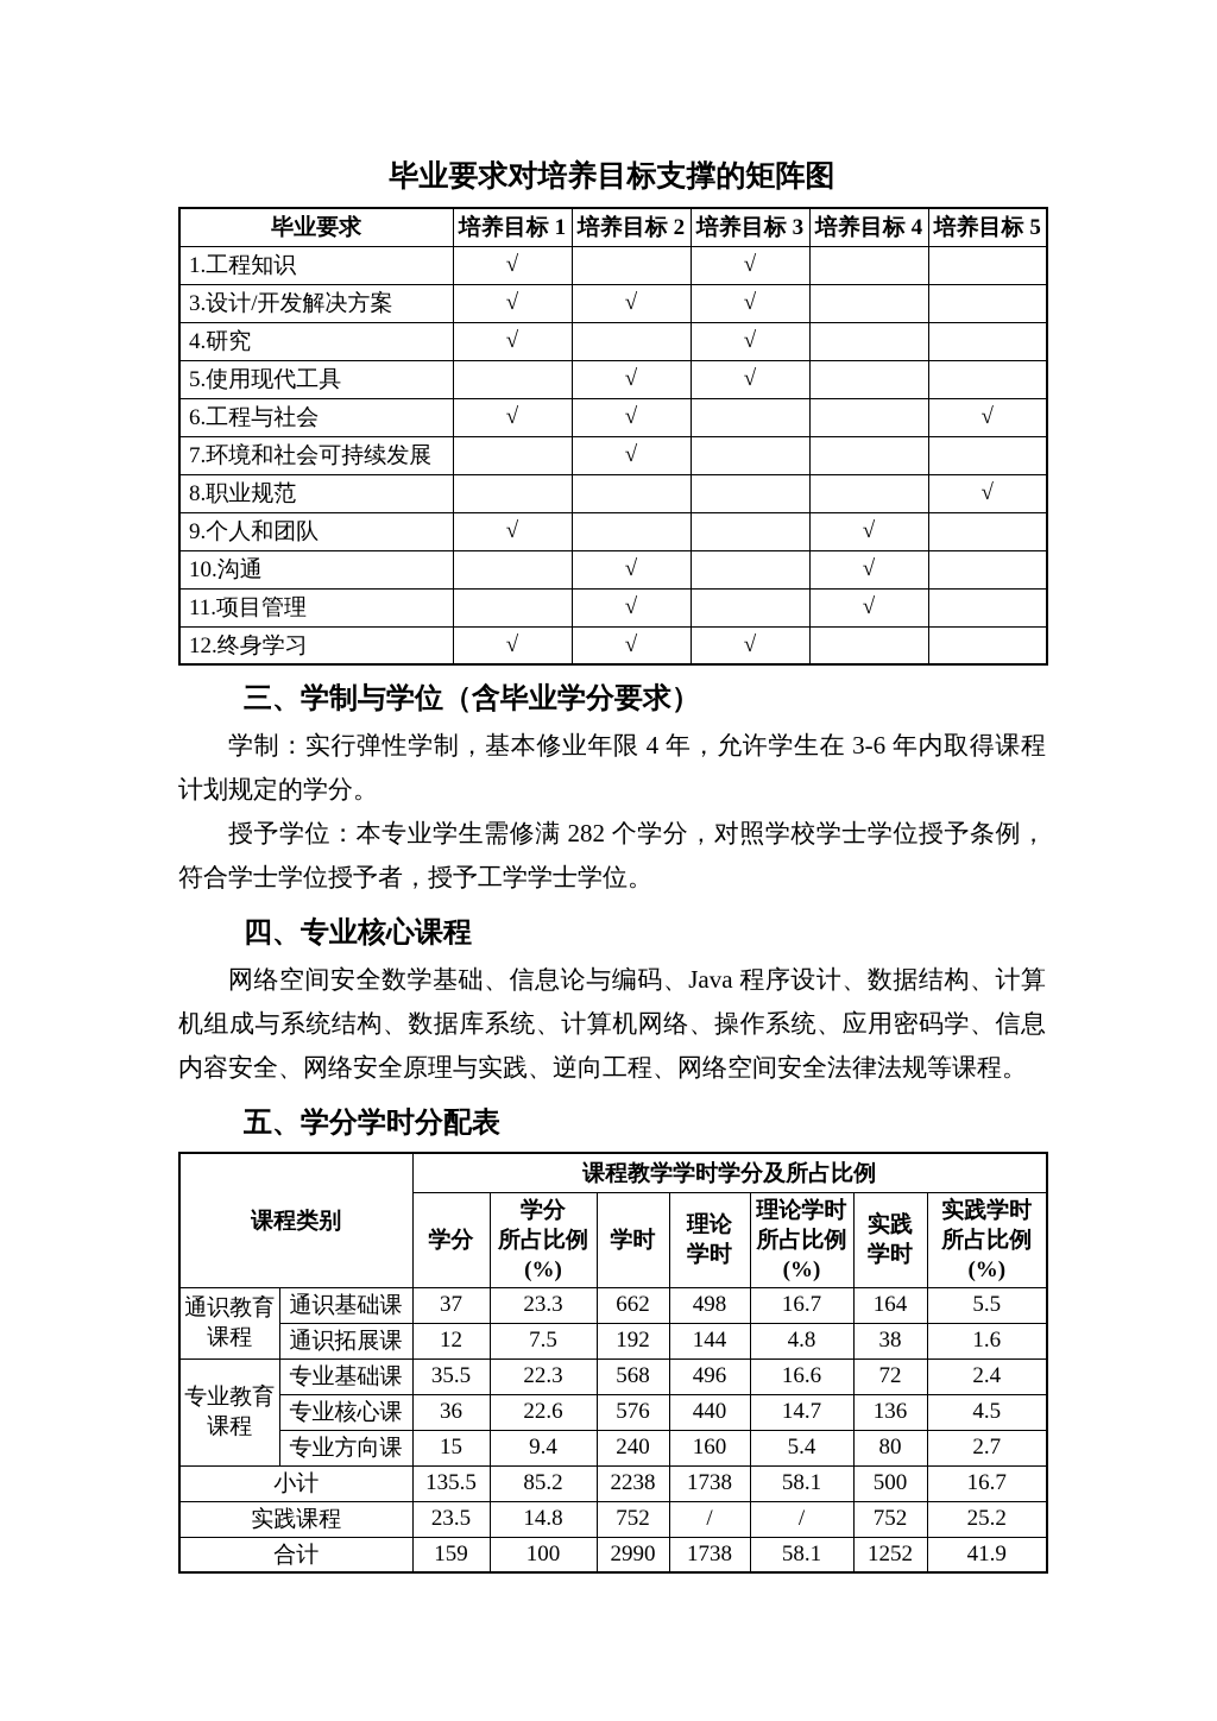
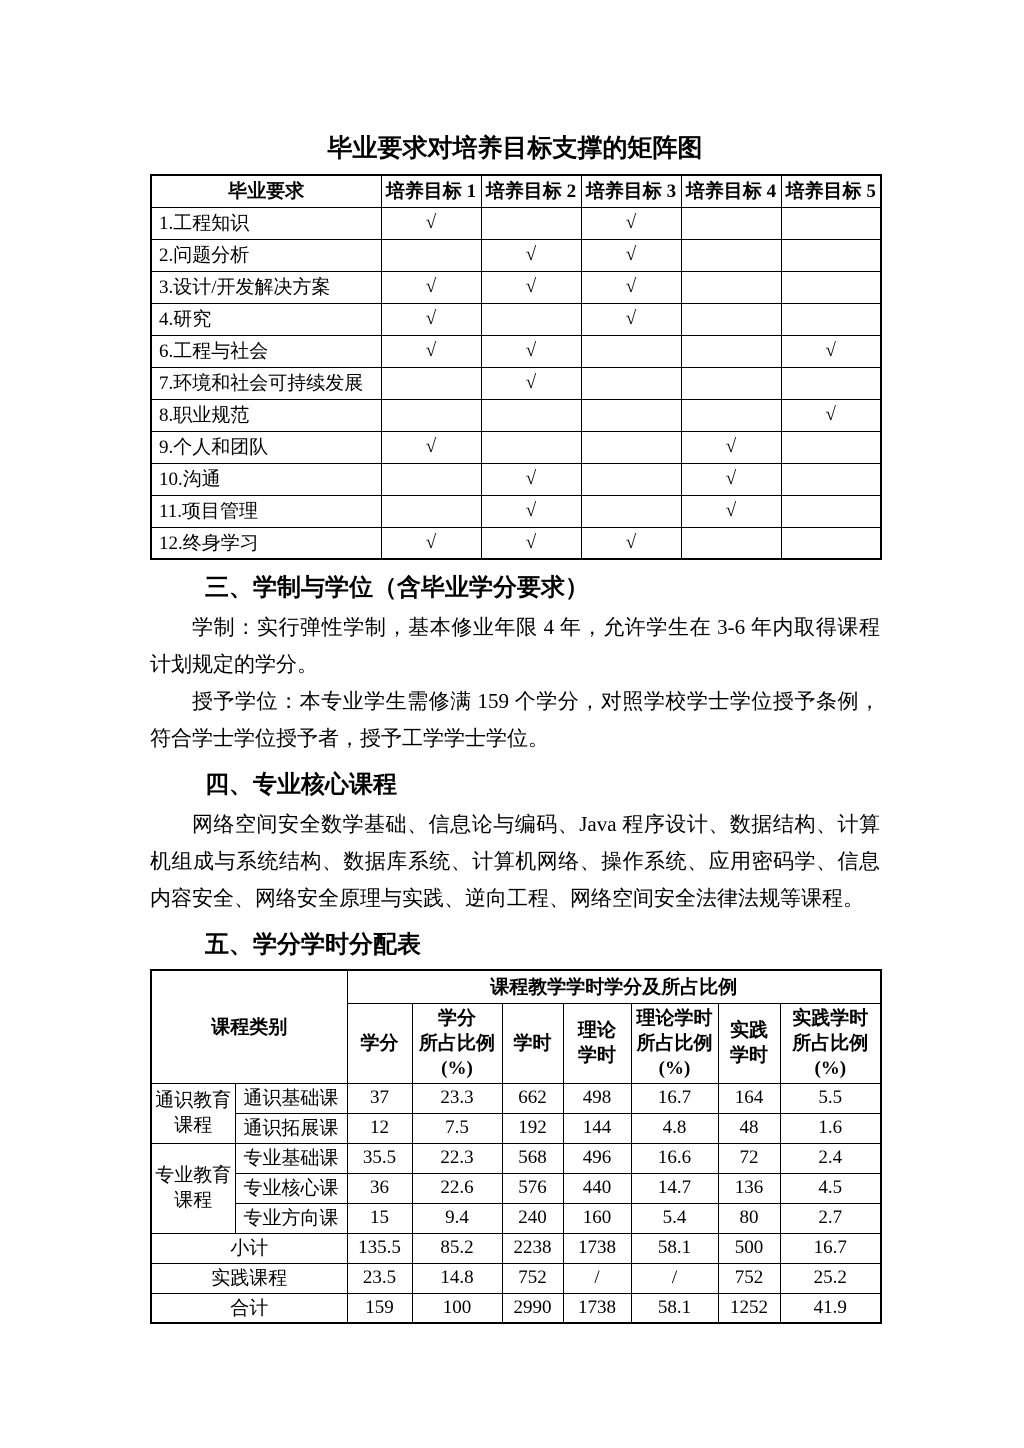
  毕业要求对培养目标支撑的矩阵图
  毕业要求	培养目标 1	培养目标 2	培养目标 3	培养目标 4	培养目标 5
  1.工程知识	√		√
+ 2.问题分析		√	√
  3.设计/开发解决方案	√	√	√
  4.研究	√		√
- 5.使用现代工具		√	√
  6.工程与社会	√	√			√
  7.环境和社会可持续发展		√
  8.职业规范					√
  9.个人和团队	√			√
  10.沟通		√		√
  11.项目管理		√		√
  12.终身学习	√	√	√
  三、学制与学位（含毕业学分要求）
  学制：实行弹性学制，基本修业年限 4 年，允许学生在 3-6 年内取得课程计划规定的学分。
- 授予学位：本专业学生需修满 282 个学分，对照学校学士学位授予条例，符合学士学位授予者，授予工学学士学位。
+ 授予学位：本专业学生需修满 159 个学分，对照学校学士学位授予条例，符合学士学位授予者，授予工学学士学位。
  四、专业核心课程
  网络空间安全数学基础、信息论与编码、Java 程序设计、数据结构、计算机组成与系统结构、数据库系统、计算机网络、操作系统、应用密码学、信息内容安全、网络安全原理与实践、逆向工程、网络空间安全法律法规等课程。
  五、学分学时分配表
  课程类别	课程教学学时学分及所占比例
  学分	学分 所占比例 (%)	学时	理论 学时	理论学时 所占比例 (%)	实践 学时	实践学时 所占比例 (%)
  通识教育 课程	通识基础课	37	23.3	662	498	16.7	164	5.5
- 通识拓展课	12	7.5	192	144	4.8	38	1.6
+ 通识拓展课	12	7.5	192	144	4.8	48	1.6
  专业教育 课程	专业基础课	35.5	22.3	568	496	16.6	72	2.4
  专业核心课	36	22.6	576	440	14.7	136	4.5
  专业方向课	15	9.4	240	160	5.4	80	2.7
  小计	135.5	85.2	2238	1738	58.1	500	16.7
  实践课程	23.5	14.8	752	/	/	752	25.2
  合计	159	100	2990	1738	58.1	1252	41.9
